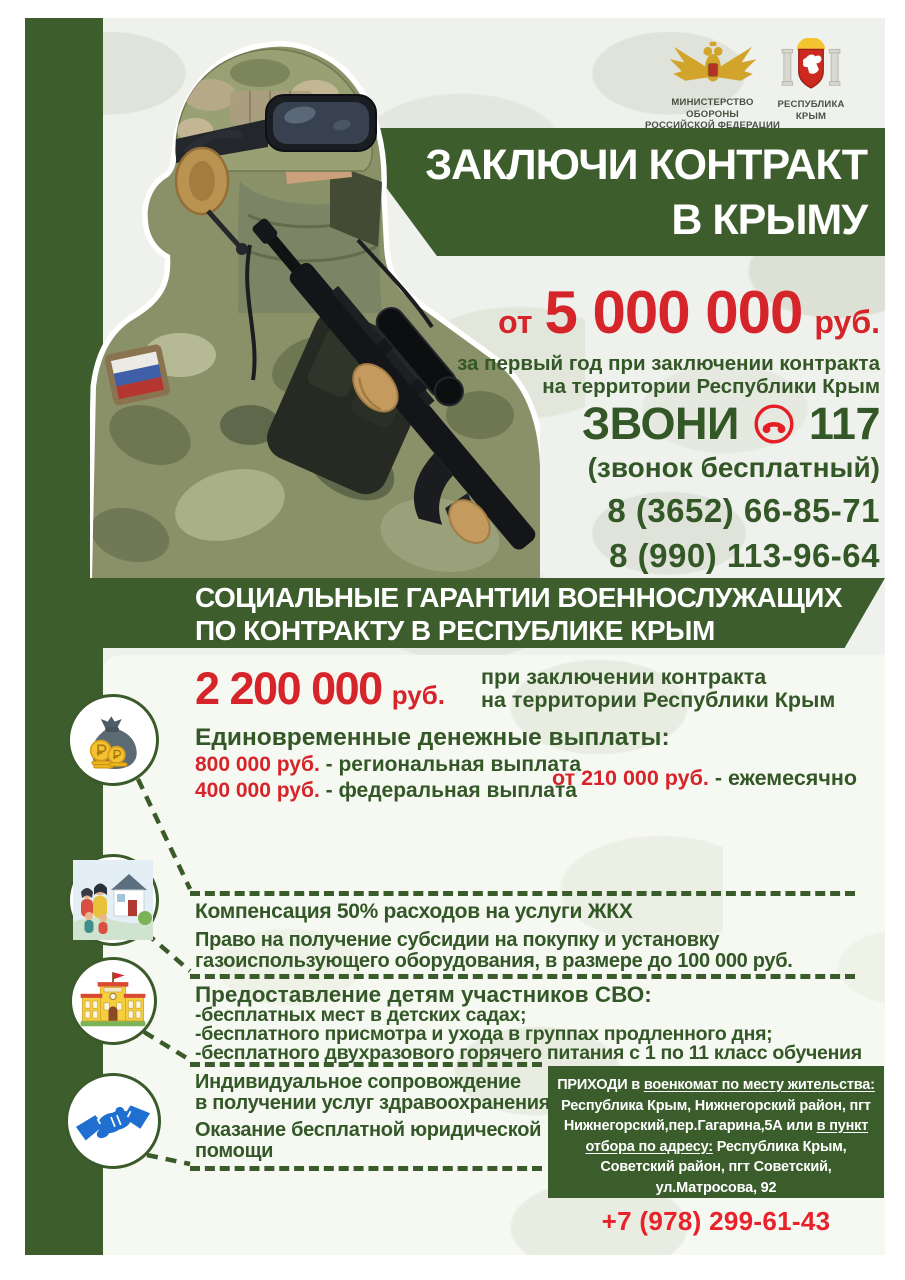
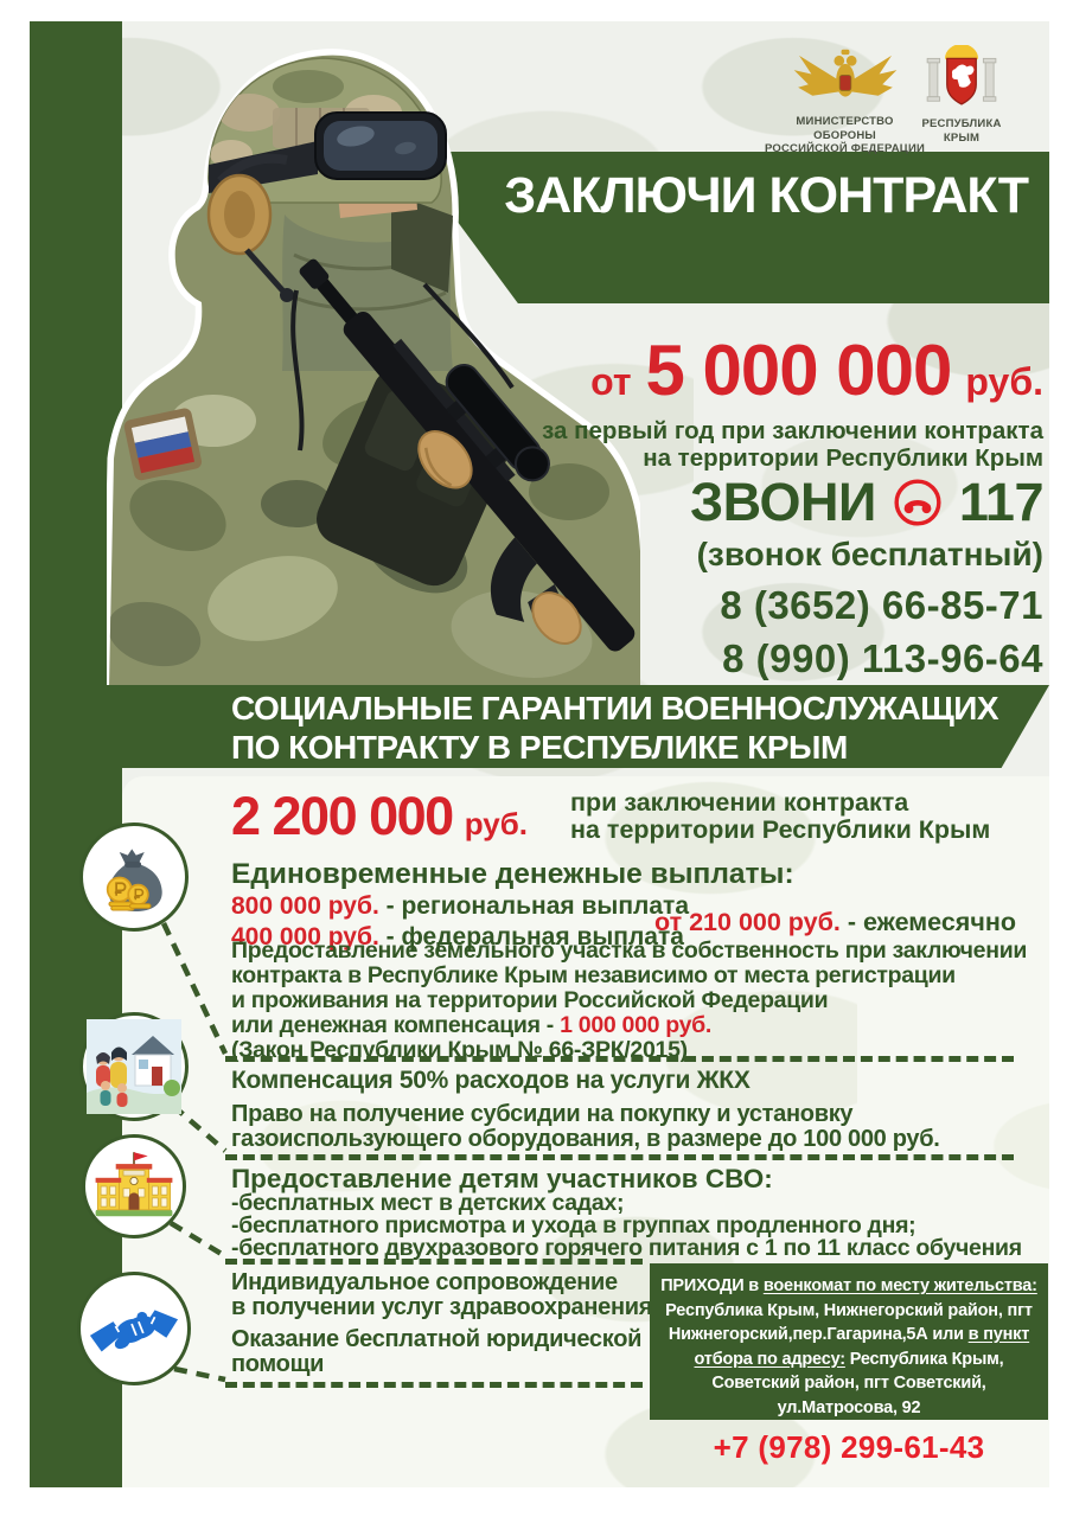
  МИНИСТЕРСТВО ОБОРОНЫ
  РОССИЙСКОЙ ФЕДЕРАЦИИ
  РЕСПУБЛИКА
  КРЫМ
  ЗАКЛЮЧИ КОНТРАКТ
- В КРЫМУ
  от
  5 000 000
  руб.
  за первый год при заключении контракта
  на территории Республики Крым
  ЗВОНИ
  117
  (звонок бесплатный)
  8 (3652) 66-85-71
  8 (990) 113-96-64
  СОЦИАЛЬНЫЕ ГАРАНТИИ ВОЕННОСЛУЖАЩИХ
  ПО КОНТРАКТУ В РЕСПУБЛИКЕ КРЫМ
  2 200 000
  руб.
  при заключении контракта
  на территории Республики Крым
  Единовременные денежные выплаты:
  800 000 руб. - региональная выплата
  400 000 руб. - федеральная выплата
  от 210 000 руб. - ежемесячно
+ Предоставление земельного участка в собственность при заключении
+ контракта в Республике Крым независимо от места регистрации
+ и проживания на территории Российской Федерации
+ или денежная компенсация - 1 000 000 руб.
+ (Закон Республики Крым № 66-ЗРК/2015)
  Компенсация 50% расходов на услуги ЖКХ
  Право на получение субсидии на покупку и установку
  газоиспользующего оборудования, в размере до 100 000 руб.
  Предоставление детям участников СВО:
  -бесплатных мест в детских садах;
  -бесплатного присмотра и ухода в группах продленного дня;
  -бесплатного двухразового горячего питания с 1 по 11 класс обучения
  Индивидуальное сопровождение
  в получении услуг здравоохранения
  Оказание бесплатной юридической
  помощи
  ПРИХОДИ в военкомат по месту жительства: Республика Крым, Нижнегорский район, пгт Нижнегорский,пер.Гагарина,5А или в пункт отбора по адресу: Республика Крым, Советский район, пгт Советский, ул.Матросова, 92
  +7 (978) 299-61-43
